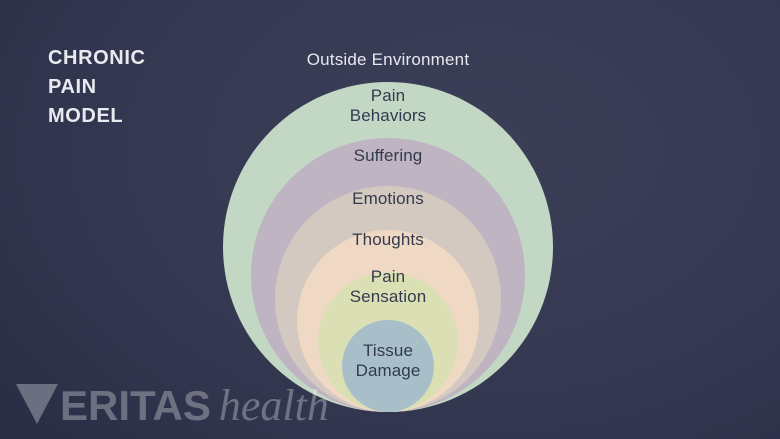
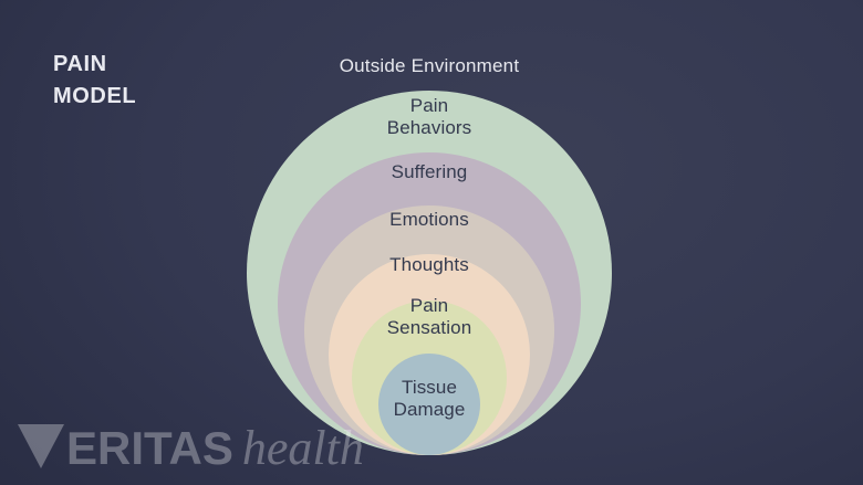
- CHRONIC
  PAIN
  MODEL
  Outside Environment
  Pain
  Behaviors
  Suffering
  Emotions
  Thoughts
  Pain
  Sensation
  Tissue
  Damage
  ERITAS
  health
